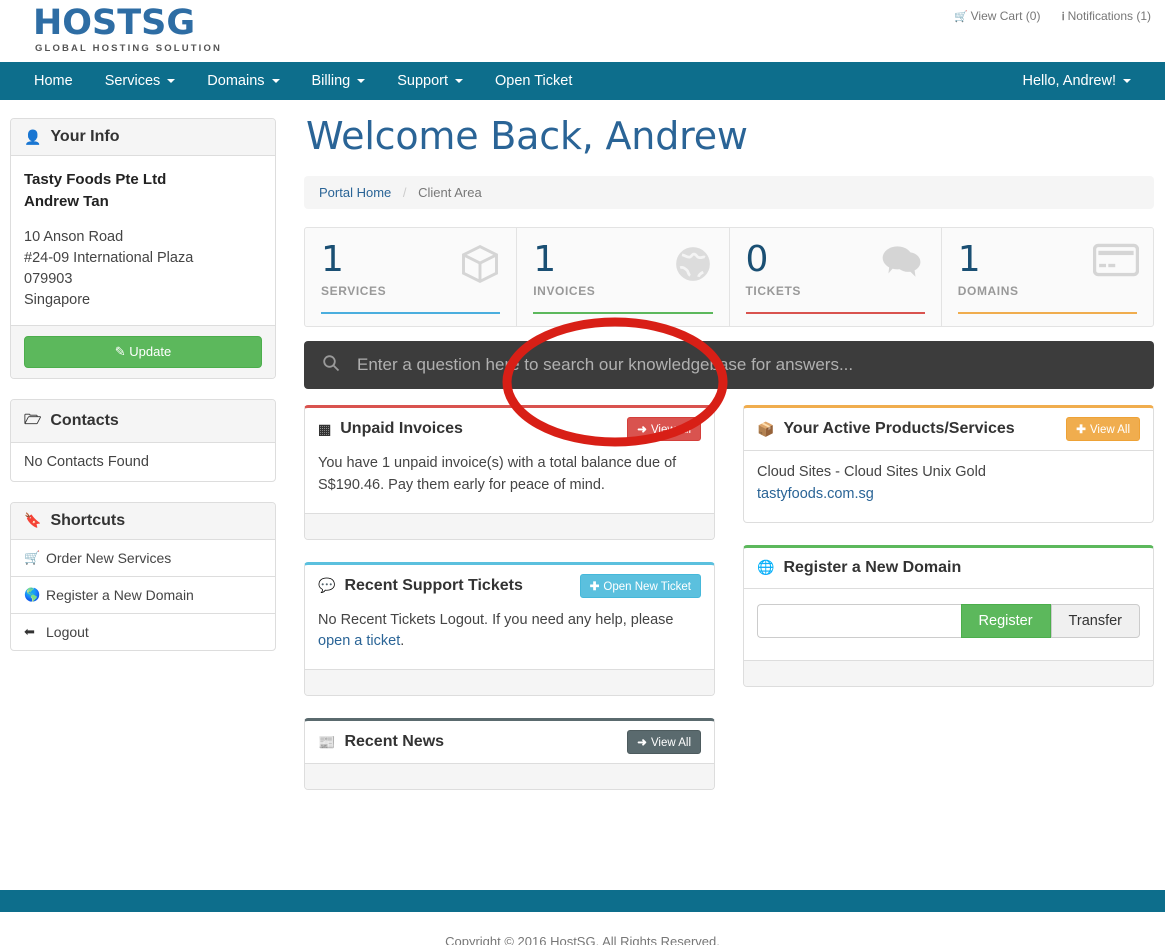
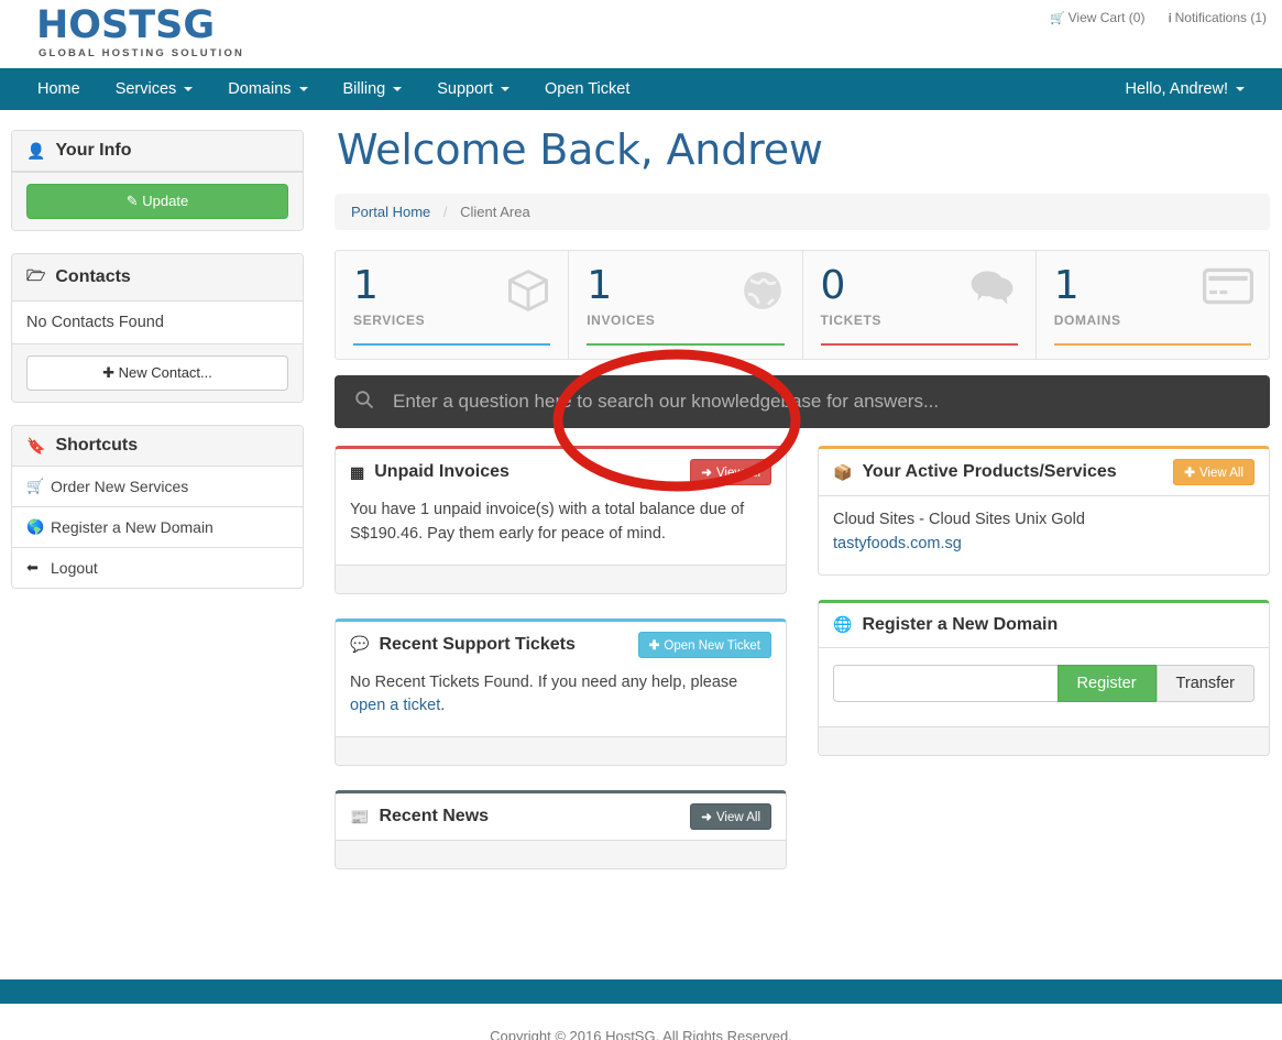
  HOSTSG
  GLOBAL HOSTING SOLUTION
  🛒 View Cart (0) ℹ Notifications (1)
  Home
  Services
  Domains
  Billing
  Support
  Open Ticket
  Hello, Andrew!
  👤
  Your Info
- Tasty Foods Pte Ltd
- Andrew Tan
- 10 Anson Road
- #24-09 International Plaza
- 079903
- Singapore
  ✎ Update
  🗁
  Contacts
  No Contacts Found
+ ✚ New Contact...
  🔖
  Shortcuts
  🛒
  Order New Services
  🌎
  Register a New Domain
  ⬅
  Logout
  Welcome Back, Andrew
  Portal Home / Client Area
  1
  SERVICES
  1
  INVOICES
  0
  TICKETS
  1
  DOMAINS
  Enter a question he to search our knowledgease for answers...
  ▦
  Unpaid Invoices
  You have 1 unpaid invoice(s) with a total balance due of S$190.46. Pay them early for peace of mind.
  💬
  Recent Support Tickets
  ✚ Open New Ticket
- No Recent Tickets Logout. If you need any help, please open a ticket.
+ No Recent Tickets Found. If you need any help, please open a ticket.
  📰
  Recent News
  ➜ View All
  📦
  Your Active Products/Services
  ✚ View All
  Cloud Sites - Cloud Sites Unix Gold
  tastyfoods.com.sg
  🌐
  Register a New Domain
  Register
  Transfer
  Copyright © 2016 HostSG. All Rights Reserved.
